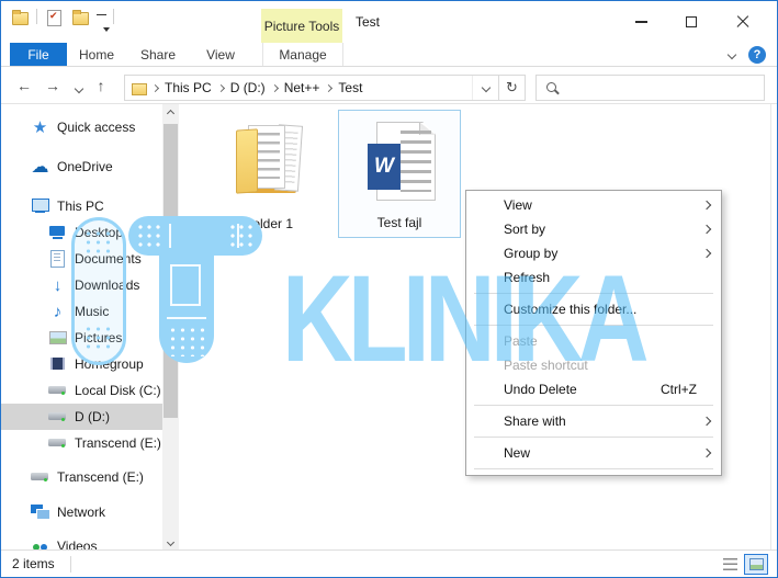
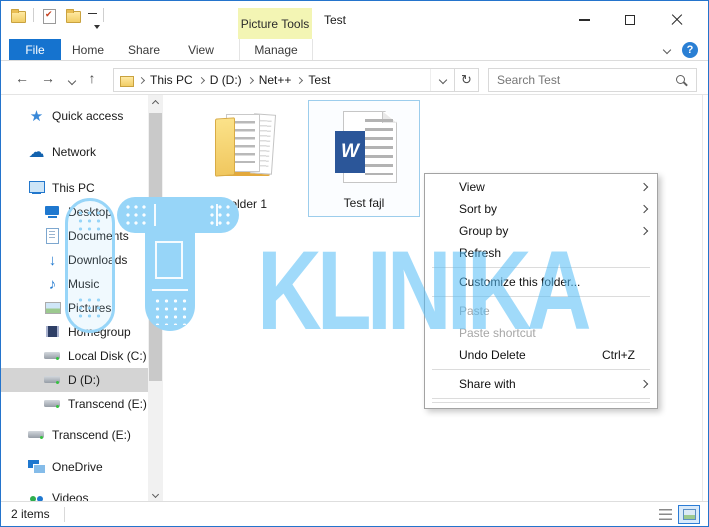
  Picture Tools
  Test
  File
  Home
  Share
  View
  Manage
  ?
  This PC
  D (D:)
  Net++
  Test
+ Search Test
  Quick access
- OneDrive
+ Network
  This PC
  Documents
  Downloads
  Music
  Homegroup
  Local Disk (C:)
  D (D:)
  Transcend (E:)
  Transcend (E:)
- Network
+ OneDrive
  Videos
  lder 1
  W
  Test fajl
  View
  Sort by
  Group by
  Refresh
  Customize this folder...
  Paste
  Paste shortcut
  Undo Delete
  Ctrl+Z
  Share with
- New
  2 items
  KLINIKA
